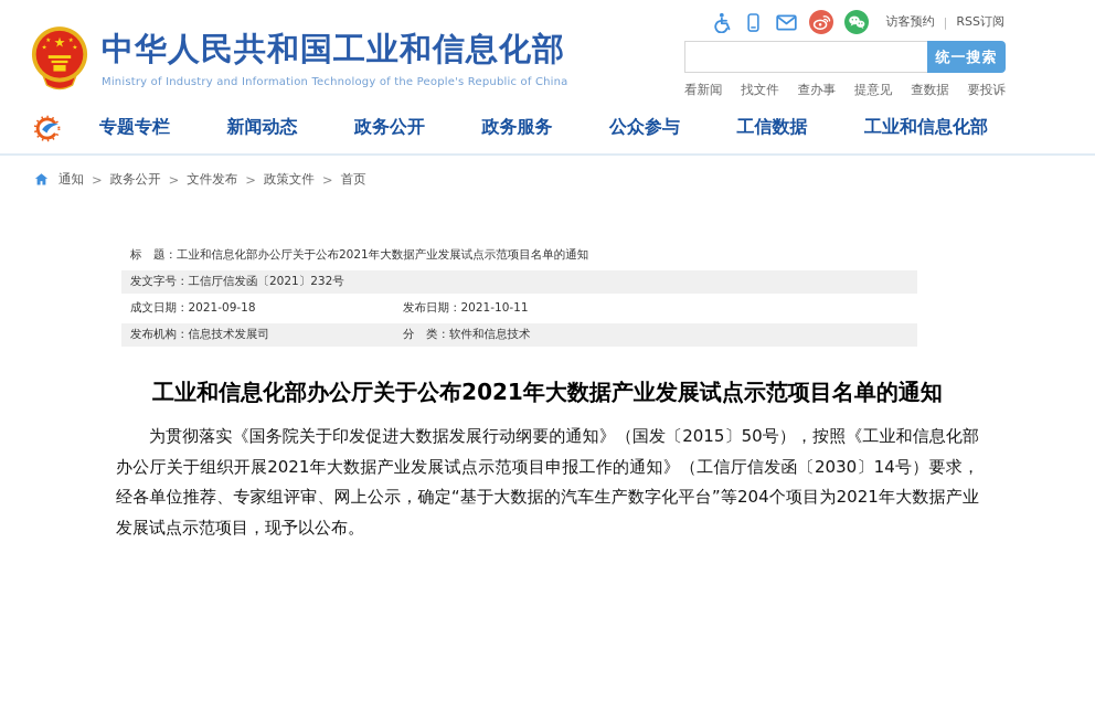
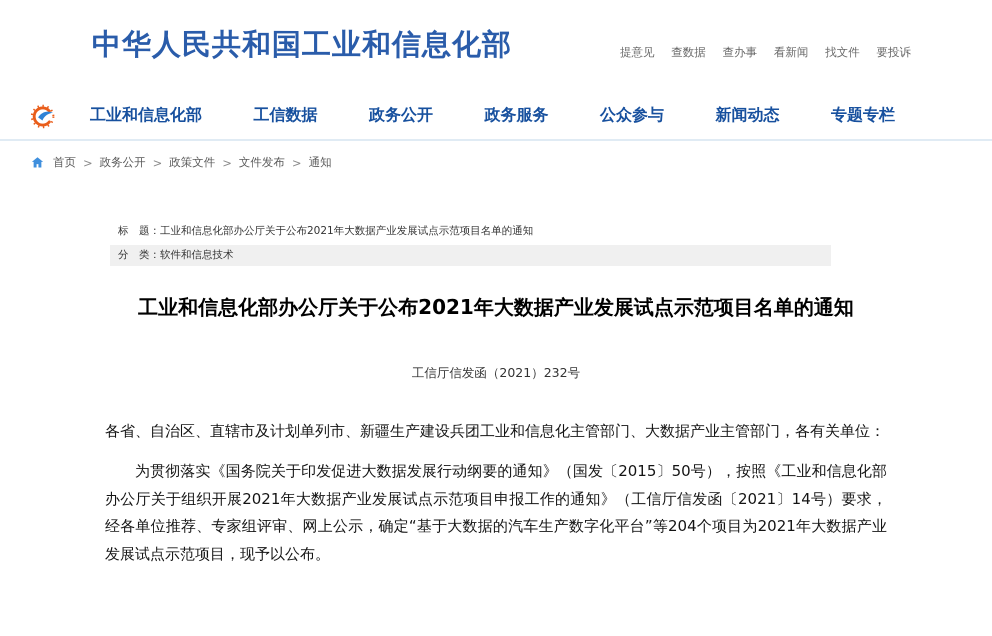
- ★
  中华人民共和国工业和信息化部
- Ministry of Industry and Information Technology of the People's Republic of China
- 访客预约
- |
- RSS订阅
- 统一搜索
- 看新闻
+ 提意见
- 找文件
+ 查数据
  查办事
- 提意见
+ 看新闻
- 查数据
+ 找文件
  要投诉
- 专题专栏
+ 工业和信息化部
- 新闻动态
+ 工信数据
  政务公开
  政务服务
  公众参与
- 工信数据
+ 新闻动态
- 工业和信息化部
+ 专题专栏
- 通知
+ 首页
  >
  政务公开
  >
- 文件发布
+ 政策文件
  >
- 政策文件
+ 文件发布
  >
- 首页
+ 通知
  标 题：
  工业和信息化部办公厅关于公布2021年大数据产业发展试点示范项目名单的通知
- 发文字号：
- 工信厅信发函〔2021〕232号
- 成文日期：
- 2021-09-18
- 发布日期：
- 2021-10-11
- 发布机构：
- 信息技术发展司
  分 类：
  软件和信息技术
  工业和信息化部办公厅关于公布2021年大数据产业发展试点示范项目名单的通知
+ 工信厅信发函（2021）232号
+ 各省、自治区、直辖市及计划单列市、新疆生产建设兵团工业和信息化主管部门、大数据产业主管部门，各有关单位：
- 为贯彻落实《国务院关于印发促进大数据发展行动纲要的通知》（国发〔2015〕50号），按照《工业和信息化部办公厅关于组织开展2021年大数据产业发展试点示范项目申报工作的通知》（工信厅信发函〔2030〕14号）要求，经各单位推荐、专家组评审、网上公示，确定“基于大数据的汽车生产数字化平台”等204个项目为2021年大数据产业发展试点示范项目，现予以公布。
+ 为贯彻落实《国务院关于印发促进大数据发展行动纲要的通知》（国发〔2015〕50号），按照《工业和信息化部办公厅关于组织开展2021年大数据产业发展试点示范项目申报工作的通知》（工信厅信发函〔2021〕14号）要求，经各单位推荐、专家组评审、网上公示，确定“基于大数据的汽车生产数字化平台”等204个项目为2021年大数据产业发展试点示范项目，现予以公布。
